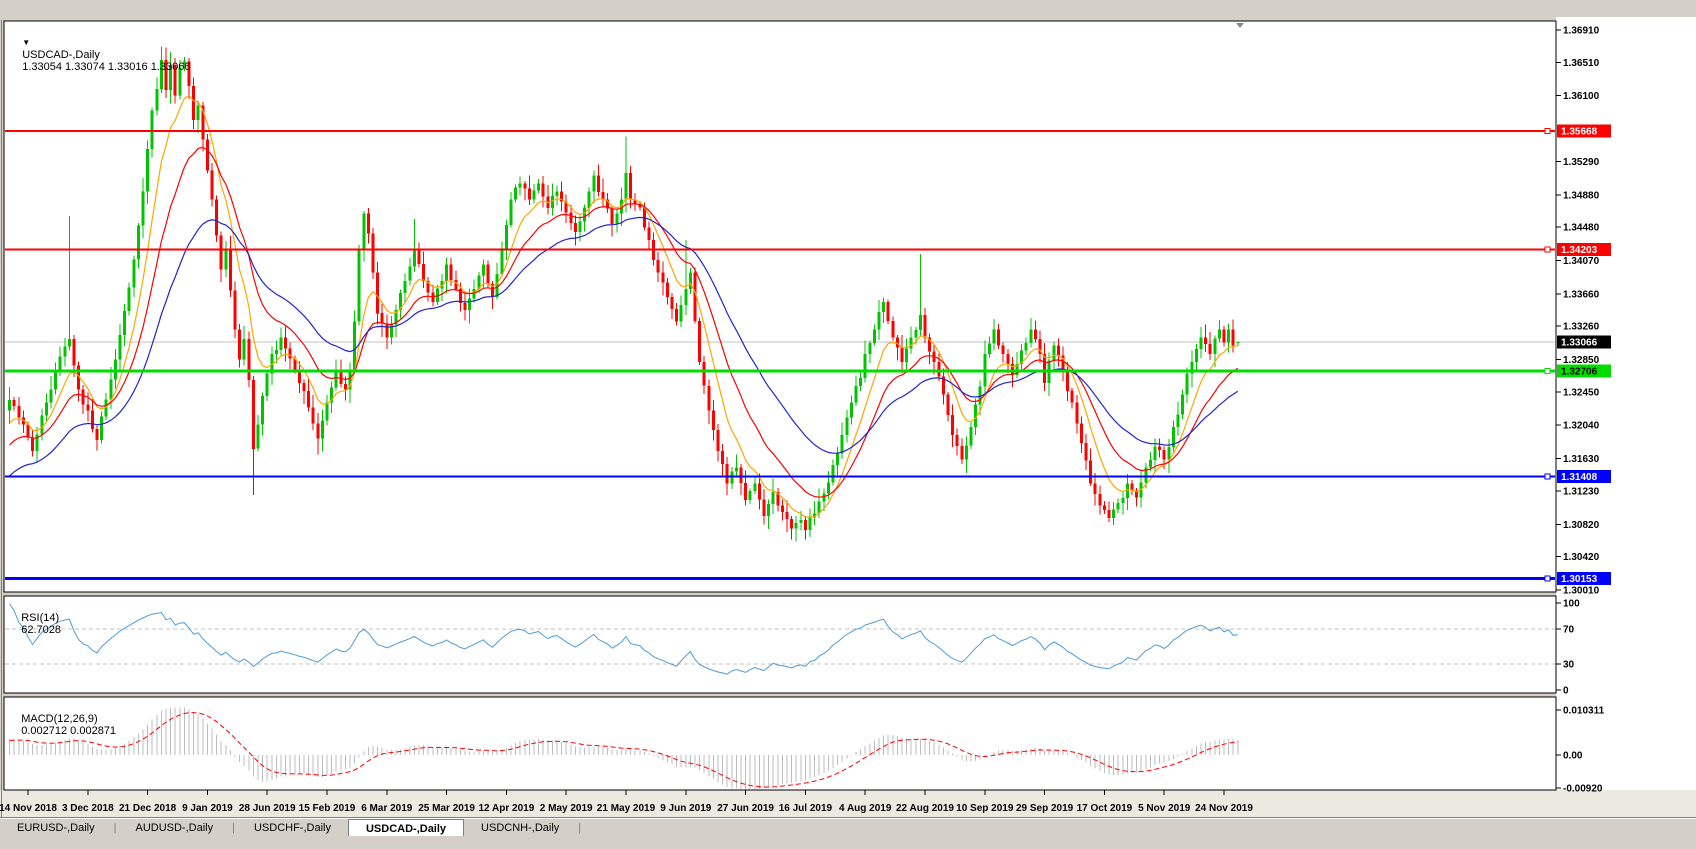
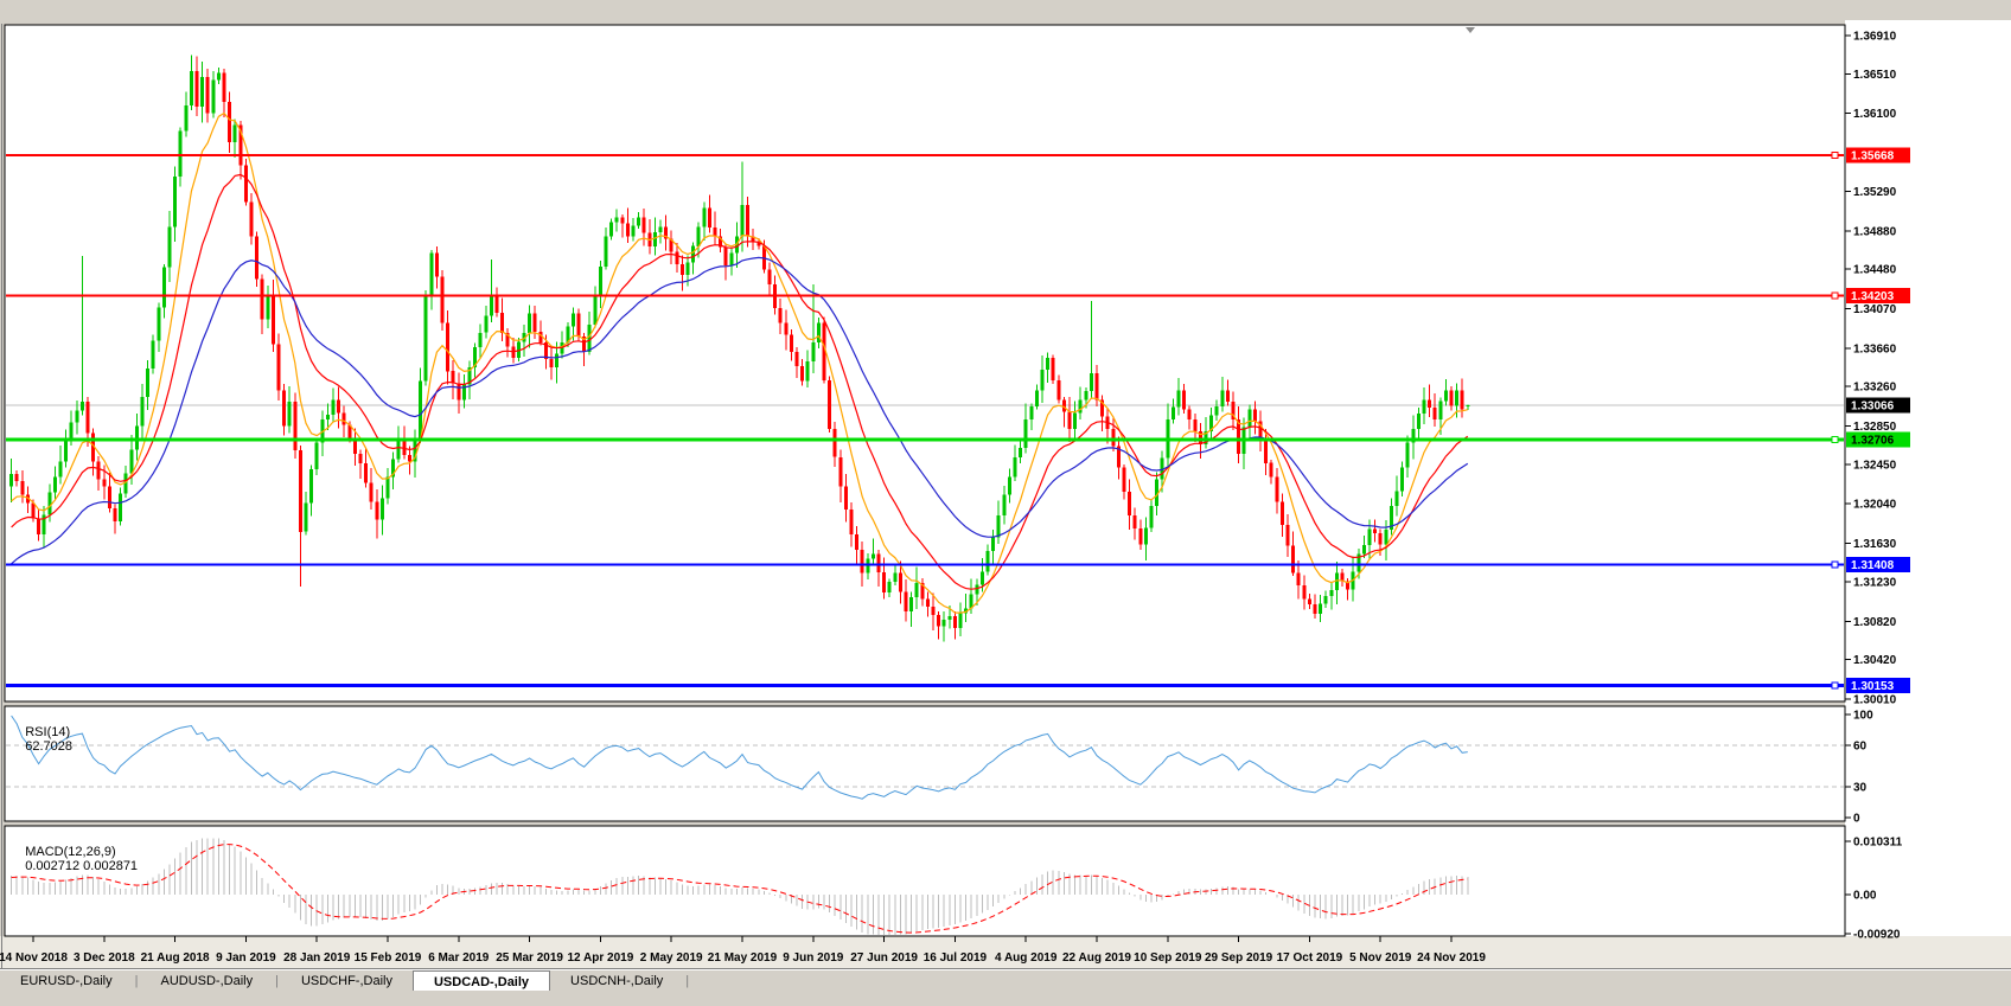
  1.35668
  1.34203
  1.32706
  1.31408
  1.30153
  1.36910
  1.36510
  1.36100
  1.35290
  1.34880
  1.34480
  1.34070
  1.33660
  1.33260
  1.32850
  1.32450
  1.32040
  1.31630
  1.31230
  1.30820
  1.30420
  1.30010
  1.33066
  100
- 70
+ 60
  30
  0
  0.010311
  0.00
  -0.00920
  14 Nov 2018
  3 Dec 2018
- 21 Dec 2018
+ 21 Aug 2018
  9 Jan 2019
- 28 Jun 2019
+ 28 Jan 2019
  15 Feb 2019
  6 Mar 2019
  25 Mar 2019
  12 Apr 2019
  2 May 2019
  21 May 2019
  9 Jun 2019
  27 Jun 2019
  16 Jul 2019
  4 Aug 2019
  22 Aug 2019
  10 Sep 2019
  29 Sep 2019
  17 Oct 2019
  5 Nov 2019
  24 Nov 2019
- ▼ USDCAD-,Daily 1.33054 1.33074 1.33016 1.33066
  RSI(14) 62.7028
  MACD(12,26,9) 0.002712 0.002871
  EURUSD-,Daily
  |
  AUDUSD-,Daily
  |
  USDCHF-,Daily
  USDCAD-,Daily
  USDCNH-,Daily
  |
